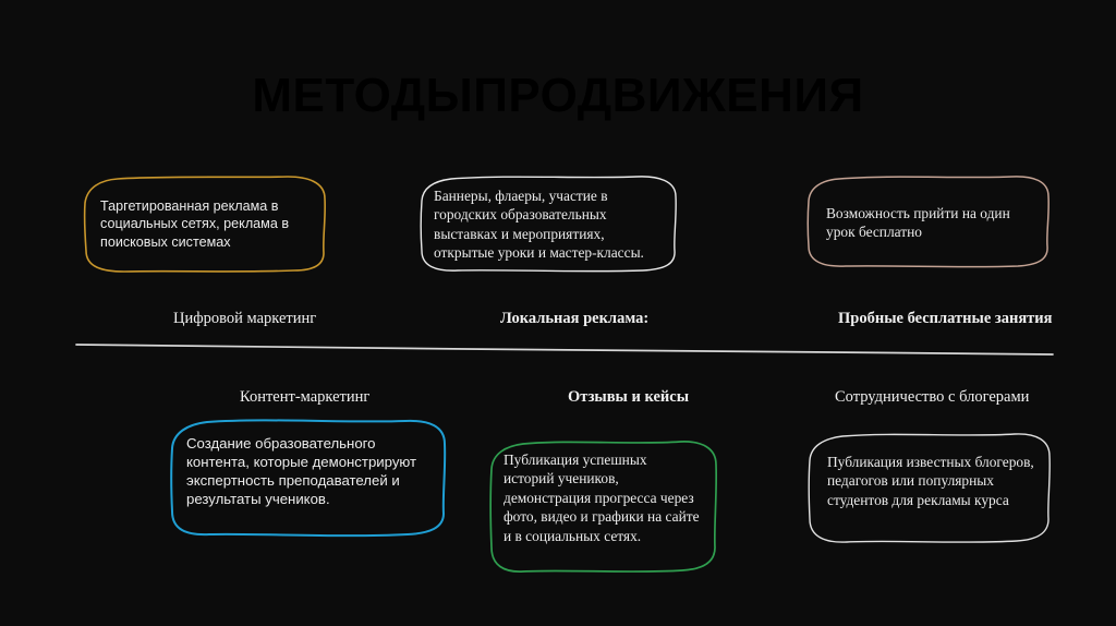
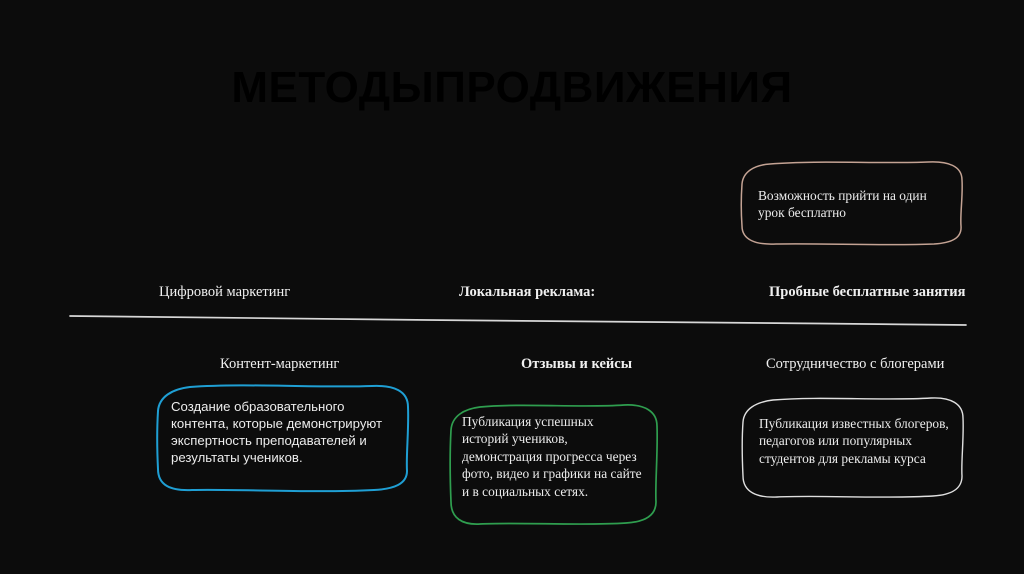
- Таргетированная реклама в социальных сетях, реклама в поисковых системах
- Баннеры, флаеры, участие в городских образовательных выставках и мероприятиях, открытые уроки и мастер-классы.
  Возможность прийти на один урок бесплатно
  Цифровой маркетинг
  Локальная реклама:
  Пробные бесплатные занятия
  Контент-маркетинг
  Отзывы и кейсы
  Сотрудничество с блогерами
  Создание образовательного контента, которые демонстрируют экспертность преподавателей и результаты учеников.
  Публикация успешных историй учеников, демонстрация прогресса через фото, видео и графики на сайте и в социальных сетях.
  Публикация известных блогеров, педагогов или популярных студентов для рекламы курса
